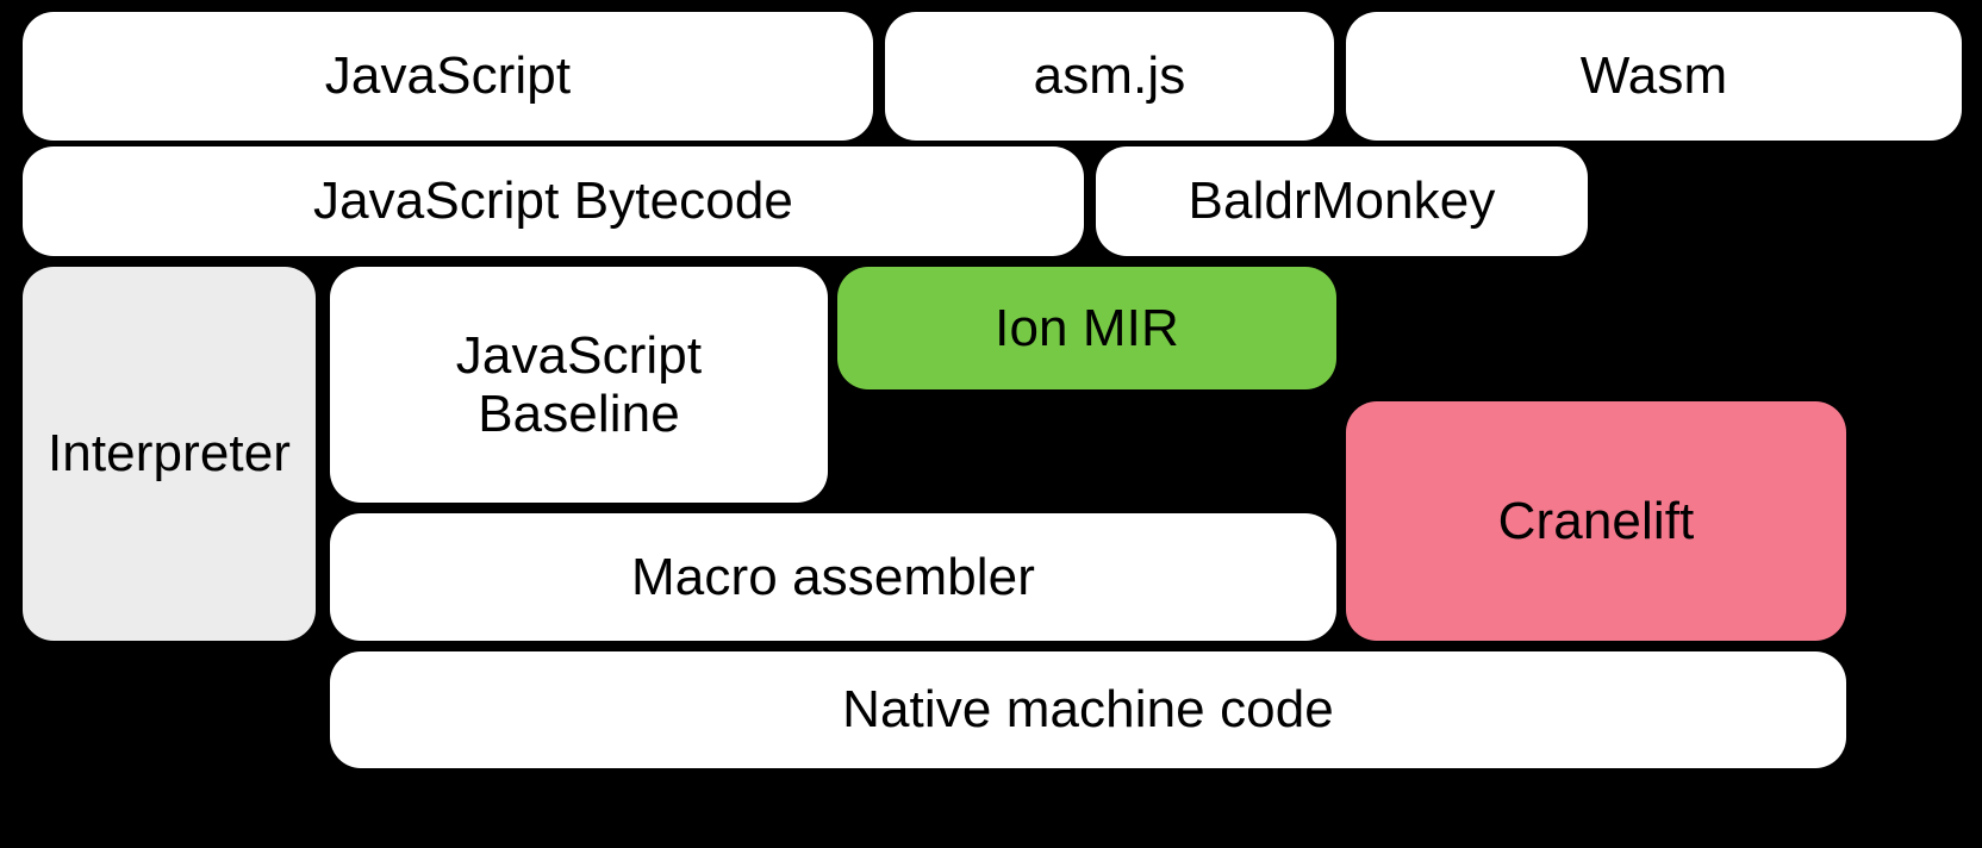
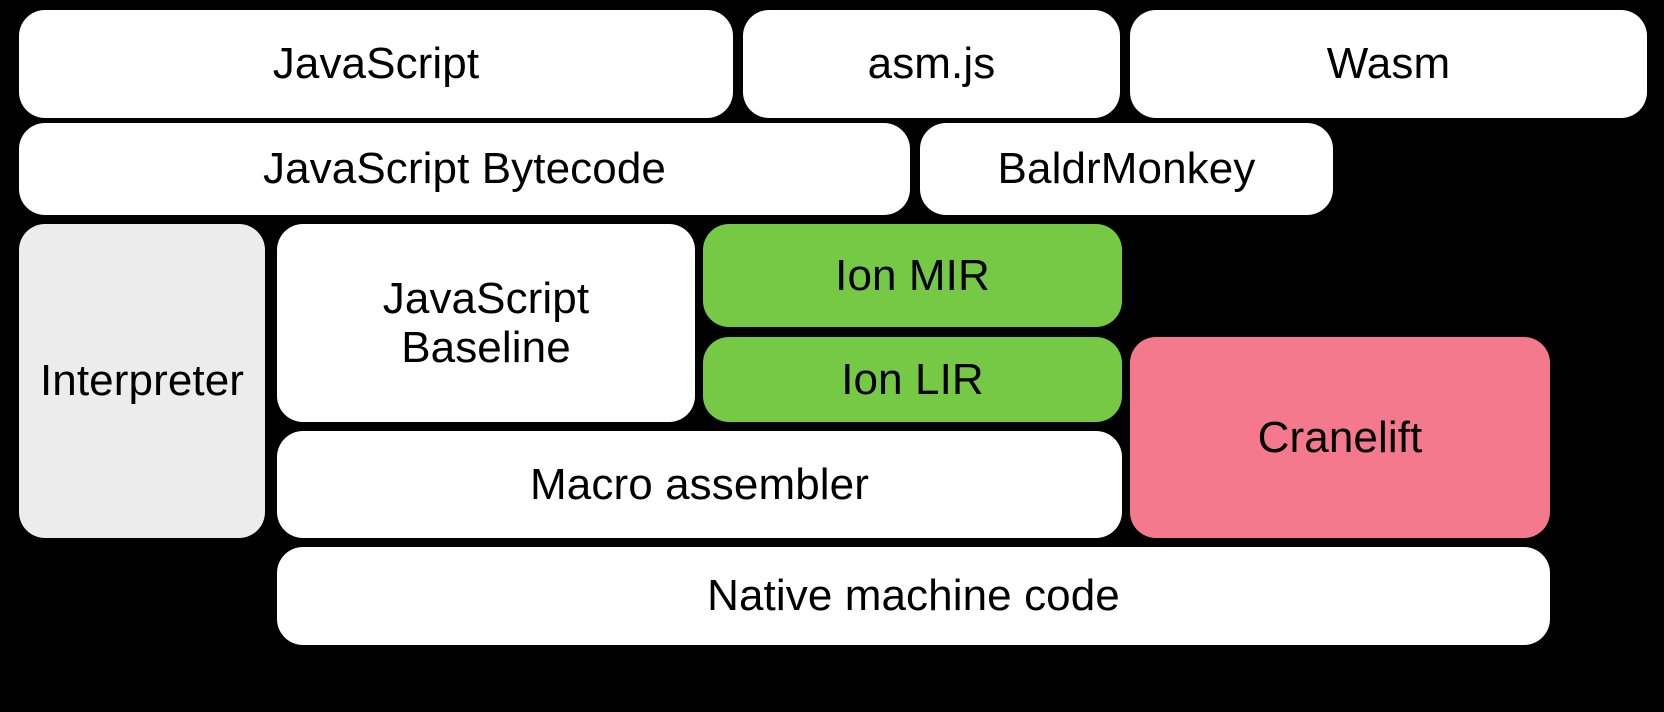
  JavaScript
  asm.js
  Wasm
  JavaScript Bytecode
  BaldrMonkey
  Interpreter
  JavaScript
  Baseline
  Ion MIR
+ Ion LIR
  Cranelift
  Macro assembler
  Native machine code
